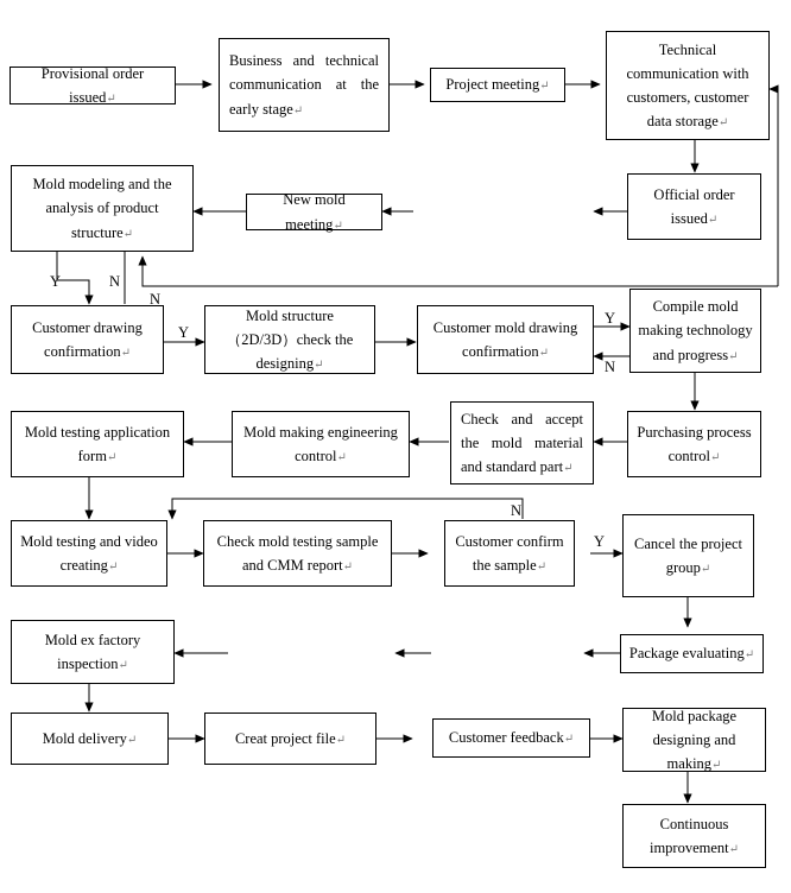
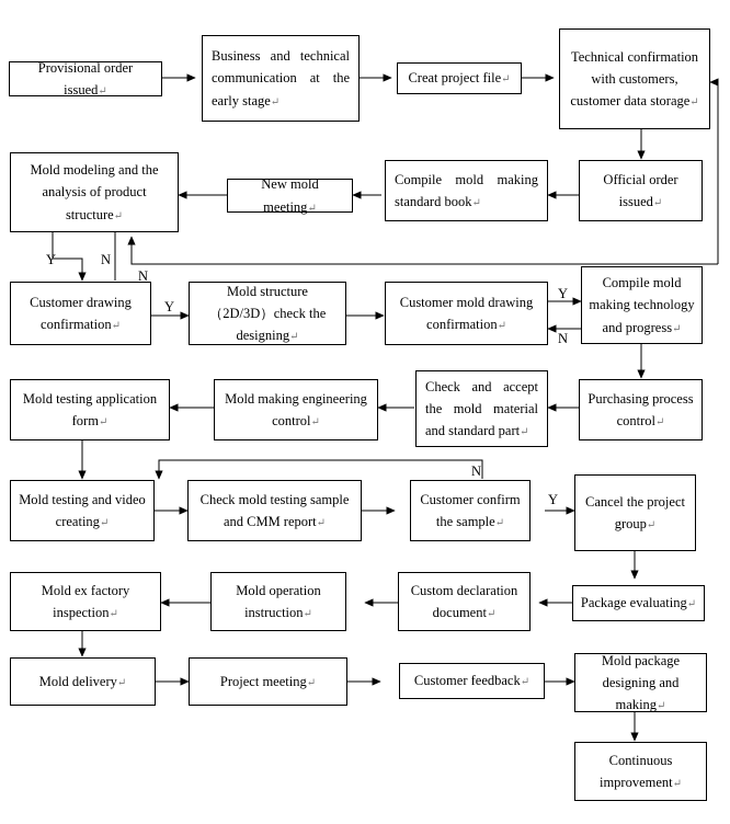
  Provisional order issued↵
  Business and technical communication at the early stage↵
- Project meeting↵
+ Creat project file↵
- Technical communication with customers, customer data storage↵
+ Technical confirmation with customers, customer data storage↵
  Official order issued↵
+ Compile mold making standard book↵
  New mold meeting↵
  Mold modeling and the analysis of product structure↵
  Customer drawing confirmation↵
  Mold structure（2D/3D）check the designing↵
  Customer mold drawing confirmation↵
  Compile mold making technology and progress↵
  Mold testing application form↵
  Mold making engineering control↵
  Check and accept the mold material and standard part↵
  Purchasing process control↵
  Mold testing and video creating↵
  Check mold testing sample and CMM report↵
  Customer confirm the sample↵
  Cancel the project group↵
  Mold ex factory inspection↵
+ Mold operation instruction↵
+ Custom declaration document↵
  Package evaluating↵
  Mold delivery↵
- Creat project file↵
+ Project meeting↵
  Customer feedback↵
  Mold package designing and making↵
  Continuous improvement↵
  Y
  N
  N
  Y
  Y
  N
  N
  Y
